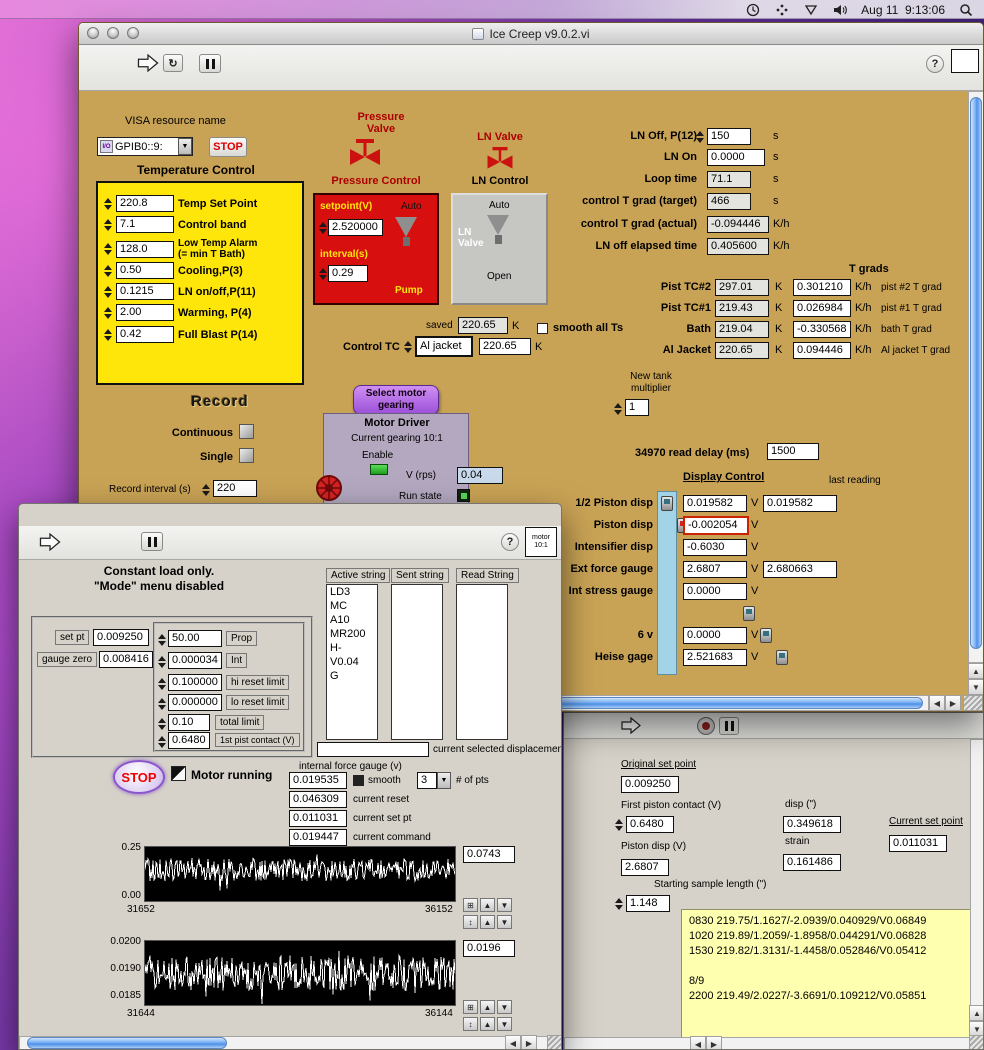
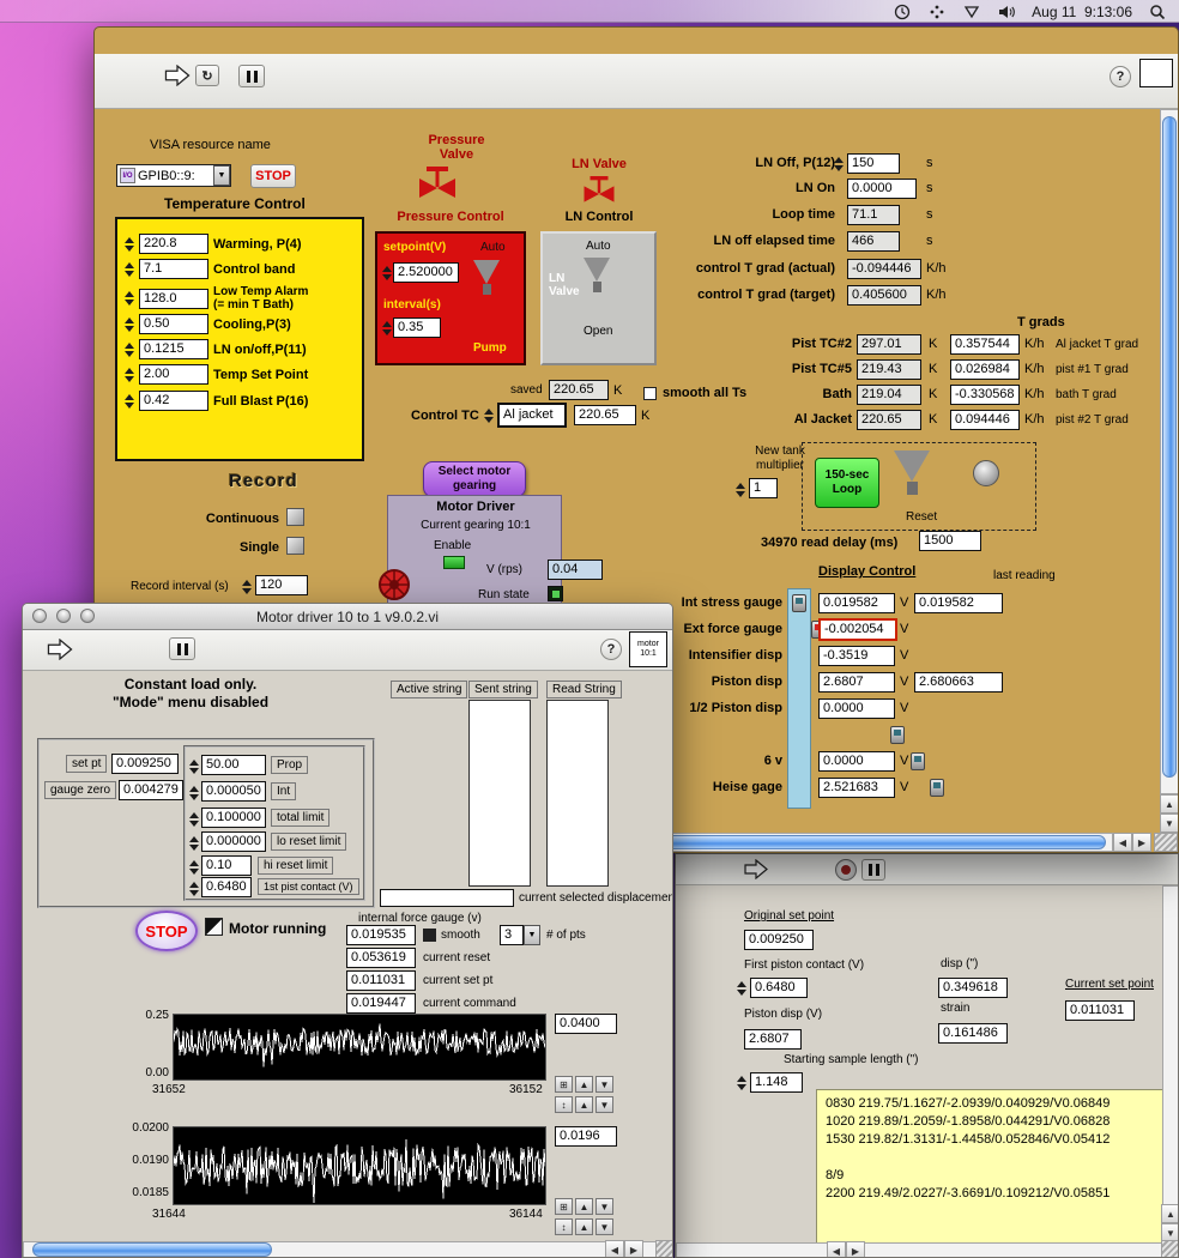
  Aug 11 9:13:06
  Original set point
  0.009250
  First piston contact (V)
  0.6480
  disp (")
  0.349618
  Current set point
  0.011031
  Piston disp (V)
  2.6807
  strain
  0.161486
  Starting sample length (")
  1.148
  0830 219.75/1.1627/-2.0939/0.040929/V0.06849
  1020 219.89/1.2059/-1.8958/0.044291/V0.06828
  1530 219.82/1.3131/-1.4458/0.052846/V0.05412
  8/9
  2200 219.49/2.0227/-3.6691/0.109212/V0.05851
  ▲
  ▼
  ◀
  ▶
- Ice Creep v9.0.2.vi
  ↻
  ?
  VISA resource name
  GPIB0::9:
  STOP
  Temperature Control
  220.8
- Temp Set Point
+ Warming, P(4)
  7.1
  Control band
  128.0
  Low Temp Alarm
  (= min T Bath)
  0.50
  Cooling,P(3)
  0.1215
  LN on/off,P(11)
  2.00
- Warming, P(4)
+ Temp Set Point
  0.42
- Full Blast P(14)
+ Full Blast P(16)
  Pressure
  Valve
  Pressure Control
  LN Valve
  LN Control
  setpoint(V)
  Auto
  2.520000
  interval(s)
- 0.29
+ 0.35
  Pump
  Auto
  LN
  Valve
  Open
  LN Off, P(12)
  150
  s
  LN On
  0.0000
  s
  Loop time
  71.1
  s
- control T grad (target)
+ LN off elapsed time
  466
  s
  control T grad (actual)
  -0.094446
  K/h
- LN off elapsed time
+ control T grad (target)
  0.405600
  K/h
  T grads
  Pist TC#2
  297.01
  K
- 0.301210
+ 0.357544
  K/h
- pist #2 T grad
+ Al jacket T grad
- Pist TC#1
+ Pist TC#5
  219.43
  K
  0.026984
  K/h
  pist #1 T grad
  Bath
  219.04
  K
  -0.330568
  K/h
  bath T grad
  Al Jacket
  220.65
  K
  0.094446
  K/h
- Al jacket T grad
+ pist #2 T grad
  smooth all Ts
  saved
  220.65
  K
  Control TC
  Al jacket
  220.65
  K
  Record
  Continuous
  Single
  Record interval (s)
- 220
+ 120
  Select motor
  gearing
  Motor Driver
  Current gearing 10:1
  Enable
  V (rps)
  0.04
  Run state
  New tank
  multiplier
  1
+ 150-sec
+ Loop
+ Reset
  34970 read delay (ms)
  1500
  Display Control
  last reading
- 1/2 Piston disp
+ Int stress gauge
  0.019582
  V
  0.019582
- Piston disp
+ Ext force gauge
  -0.002054
  V
  Intensifier disp
- -0.6030
+ -0.3519
  V
- Ext force gauge
+ Piston disp
  2.6807
  V
  2.680663
- Int stress gauge
+ 1/2 Piston disp
  0.0000
  V
  6 v
  0.0000
  V
  Heise gage
  2.521683
  V
  ▲
  ▼
  ◀
  ▶
+ Motor driver 10 to 1 v9.0.2.vi
  ?
  Constant load only.
  "Mode" menu disabled
  set pt
  0.009250
  gauge zero
- 0.008416
+ 0.004279
  50.00
  Prop
- 0.000034
+ 0.000050
  Int
  0.100000
- hi reset limit
+ total limit
  0.000000
  lo reset limit
  0.10
- total limit
+ hi reset limit
  0.6480
  1st pist contact (V)
  Active string
  Sent string
  Read String
- LD3
- MC
- A10
- MR200
- H-
- V0.04
- G
  current selected displacemen
  STOP
  Motor running
  internal force gauge (v)
  0.019535
  smooth
  3
  # of pts
- 0.046309
+ 0.053619
  current reset
  0.011031
  current set pt
  0.019447
  current command
  0.25
  0.00
  31652
  36152
- 0.0743
+ 0.0400
  ⊞
  ▲
  ▼
  ↕
  ▲
  ▼
  0.0200
  0.0190
  0.0185
  31644
  36144
  0.0196
  ⊞
  ▲
  ▼
  ↕
  ▲
  ▼
  ◀
  ▶
